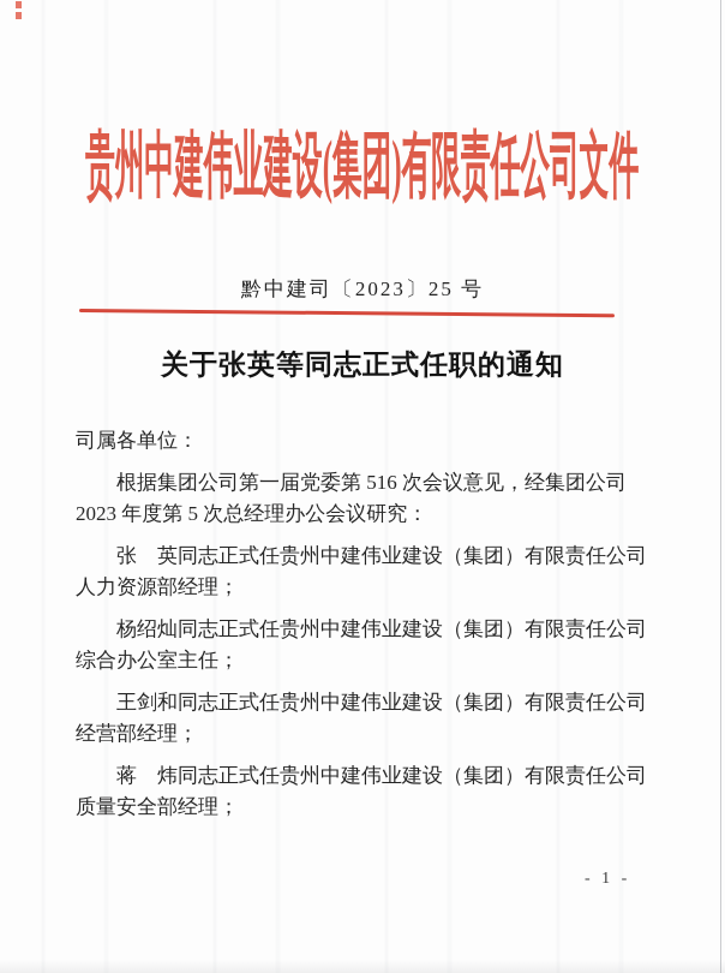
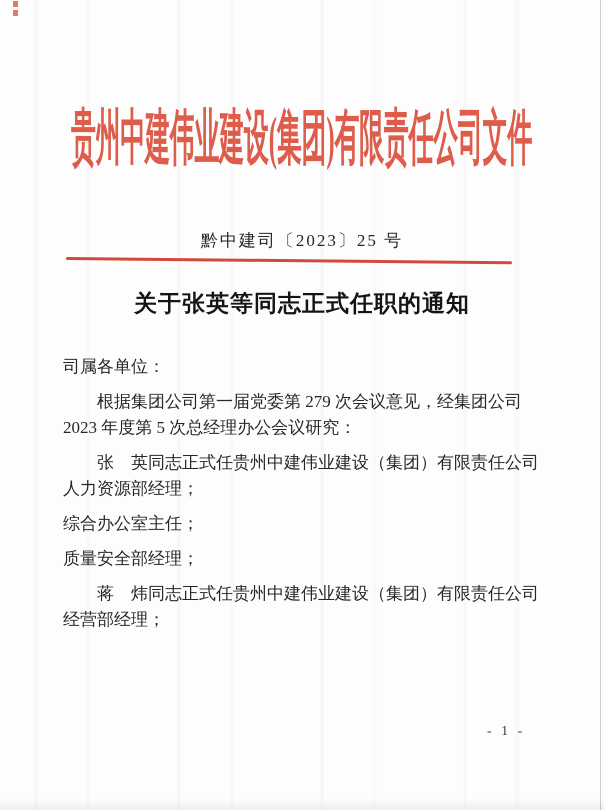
  贵州中建伟业建设(集团)有限责任公司文件
  黔中建司〔2023〕25 号
  关于张英等同志正式任职的通知
  司属各单位：
- 根据集团公司第一届党委第 516 次会议意见，经集团公司
+ 根据集团公司第一届党委第 279 次会议意见，经集团公司
  2023 年度第 5 次总经理办公会议研究：
  张 英同志正式任贵州中建伟业建设（集团）有限责任公司
  人力资源部经理；
- 杨绍灿同志正式任贵州中建伟业建设（集团）有限责任公司
  综合办公室主任；
- 王剑和同志正式任贵州中建伟业建设（集团）有限责任公司
- 经营部经理；
+ 质量安全部经理；
  蒋 炜同志正式任贵州中建伟业建设（集团）有限责任公司
- 质量安全部经理；
+ 经营部经理；
  - 1 -
